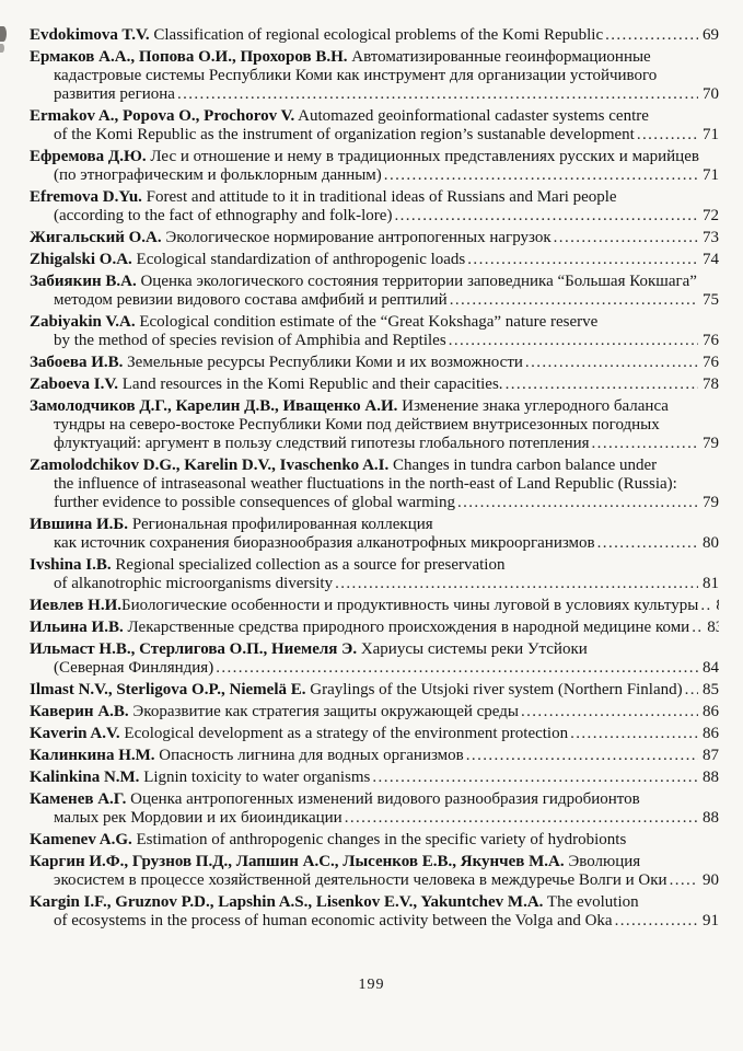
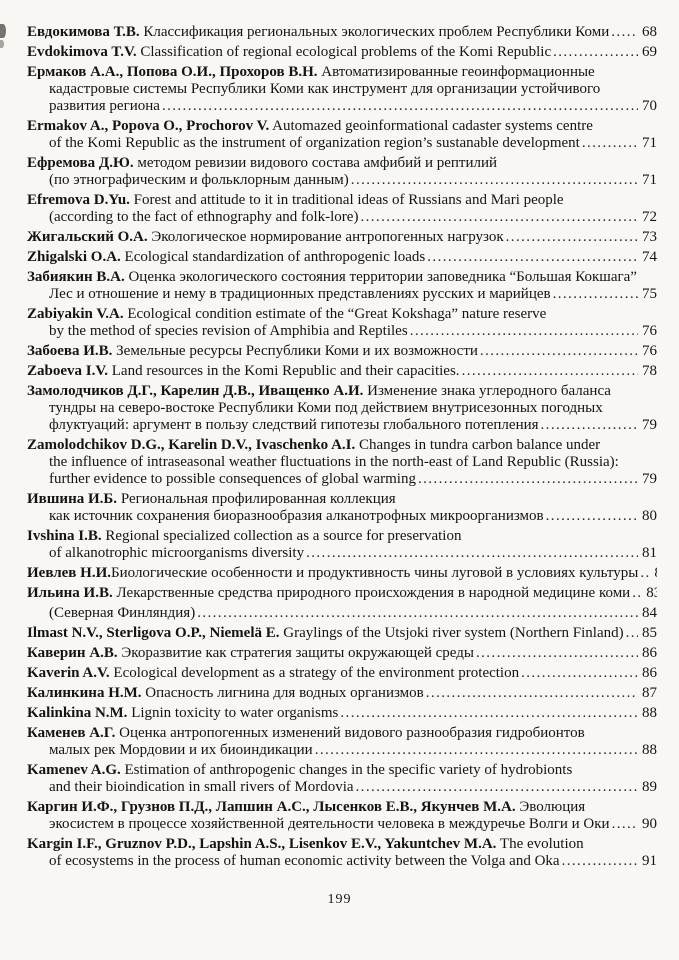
+ Евдокимова Т.В. Классификация региональных экологических проблем Республики Коми
+ 68
  Evdokimova T.V. Classification of regional ecological problems of the Komi Republic
  69
  Ермаков А.А., Попова О.И., Прохоров В.Н. Автоматизированные геоинформационные
  кадастровые системы Республики Коми как инструмент для организации устойчивого
  развития региона
  70
  Ermakov A., Popova O., Prochorov V. Automazed geoinformational cadaster systems centre
  of the Komi Republic as the instrument of organization region’s sustanable development
  71
- Ефремова Д.Ю. Лес и отношение и нему в традиционных представлениях русских и марийцев
+ Ефремова Д.Ю. методом ревизии видового состава амфибий и рептилий
  (по этнографическим и фольклорным данным)
  71
  Efremova D.Yu. Forest and attitude to it in traditional ideas of Russians and Mari people
  (according to the fact of ethnography and folk-lore)
  72
  Жигальский О.А. Экологическое нормирование антропогенных нагрузок
  73
  Zhigalski O.A. Ecological standardization of anthropogenic loads
  74
  Забиякин В.А. Оценка экологического состояния территории заповедника “Большая Кокшага”
- методом ревизии видового состава амфибий и рептилий
+ Лес и отношение и нему в традиционных представлениях русских и марийцев
  75
  Zabiyakin V.A. Ecological condition estimate of the “Great Kokshaga” nature reserve
  by the method of species revision of Amphibia and Reptiles
  76
  Забоева И.В. Земельные ресурсы Республики Коми и их возможности
  76
  Zaboeva I.V. Land resources in the Komi Republic and their capacities.
  78
  Замолодчиков Д.Г., Карелин Д.В., Иващенко А.И. Изменение знака углеродного баланса
  тундры на северо-востоке Республики Коми под действием внутрисезонных погодных
  флуктуаций: аргумент в пользу следствий гипотезы глобального потепления
  79
  Zamolodchikov D.G., Karelin D.V., Ivaschenko A.I. Changes in tundra carbon balance under
  the influence of intraseasonal weather fluctuations in the north-east of Land Republic (Russia):
  further evidence to possible consequences of global warming
  79
  Ившина И.Б. Региональная профилированная коллекция
  как источник сохранения биоразнообразия алканотрофных микроорганизмов
  80
  Ivshina I.B. Regional specialized collection as a source for preservation
  of alkanotrophic microorganisms diversity
  81
  Иевлев Н.И.Биологические особенности и продуктивность чины луговой в условиях культуры
  Ильина И.В. Лекарственные средства природного происхождения в народной медицине коми
- Ильмаст Н.В., Стерлигова О.П., Ниемеля Э. Хариусы системы реки Утсйоки
  (Северная Финляндия)
  84
  Ilmast N.V., Sterligova O.P., Niemelä E. Graylings of the Utsjoki river system (Northern Finland)
  85
  Каверин А.В. Экоразвитие как стратегия защиты окружающей среды
  86
  Kaverin A.V. Ecological development as a strategy of the environment protection
  86
  Калинкина Н.М. Опасность лигнина для водных организмов
  87
  Kalinkina N.M. Lignin toxicity to water organisms
  88
  Каменев А.Г. Оценка антропогенных изменений видового разнообразия гидробионтов
  малых рек Мордовии и их биоиндикации
  88
  Kamenev A.G. Estimation of anthropogenic changes in the specific variety of hydrobionts
+ and their bioindication in small rivers of Mordovia
+ 89
  Каргин И.Ф., Грузнов П.Д., Лапшин А.С., Лысенков Е.В., Якунчев М.А. Эволюция
  экосистем в процессе хозяйственной деятельности человека в междуречье Волги и Оки
  90
  Kargin I.F., Gruznov P.D., Lapshin A.S., Lisenkov E.V., Yakuntchev M.A. The evolution
  of ecosystems in the process of human economic activity between the Volga and Oka
  91
  199
